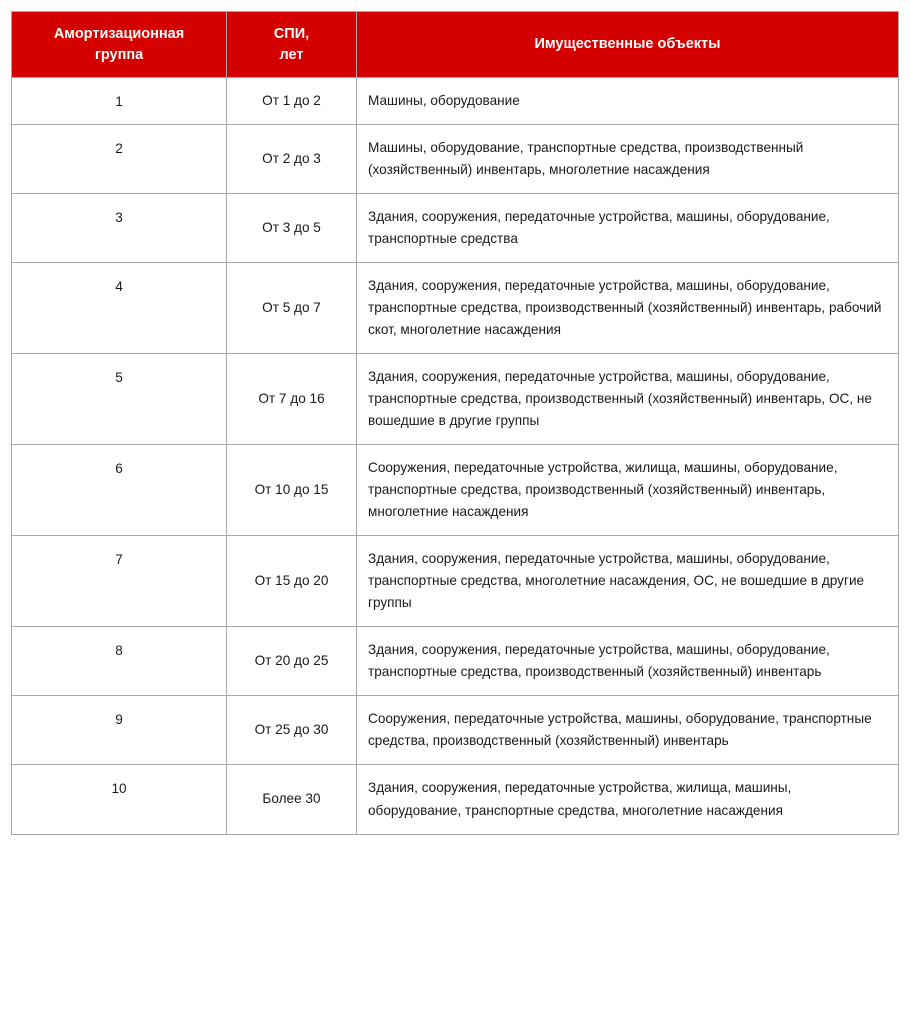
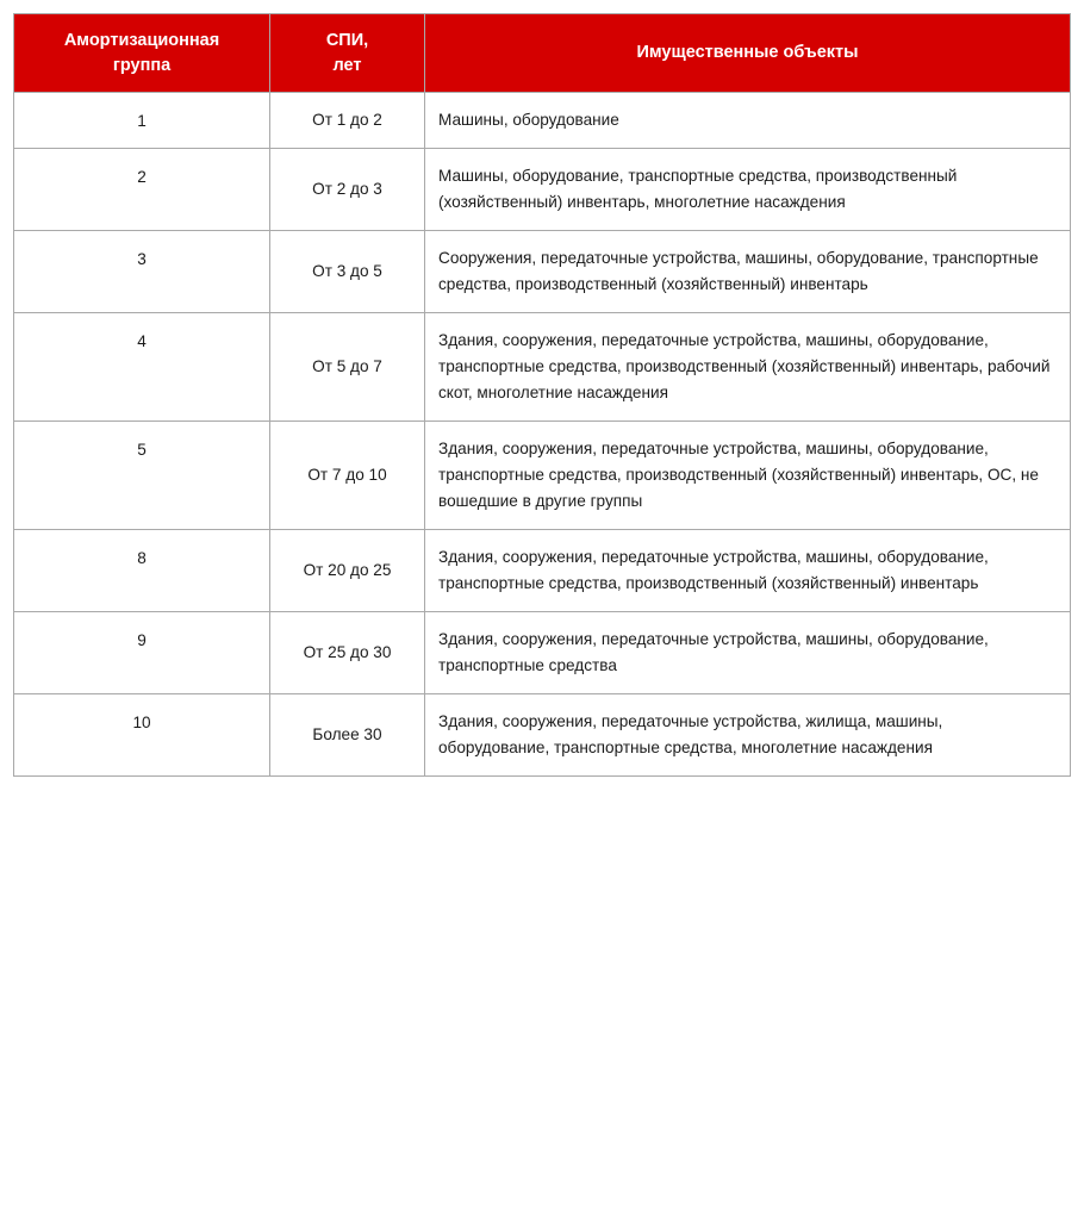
  Амортизационная группа	СПИ, лет	Имущественные объекты
  1	От 1 до 2	Машины, оборудование
  2	От 2 до 3	Машины, оборудование, транспортные средства, производственный (хозяйственный) инвентарь, многолетние насаждения
- 3	От 3 до 5	Здания, сооружения, передаточные устройства, машины, оборудование, транспортные средства
+ 3	От 3 до 5	Сооружения, передаточные устройства, машины, оборудование, транспортные средства, производственный (хозяйственный) инвентарь
  4	От 5 до 7	Здания, сооружения, передаточные устройства, машины, оборудование, транспортные средства, производственный (хозяйственный) инвентарь, рабочий скот, многолетние насаждения
- 5	От 7 до 16	Здания, сооружения, передаточные устройства, машины, оборудование, транспортные средства, производственный (хозяйственный) инвентарь, ОС, не вошедшие в другие группы
+ 5	От 7 до 10	Здания, сооружения, передаточные устройства, машины, оборудование, транспортные средства, производственный (хозяйственный) инвентарь, ОС, не вошедшие в другие группы
- 6	От 10 до 15	Сооружения, передаточные устройства, жилища, машины, оборудование, транспортные средства, производственный (хозяйственный) инвентарь, многолетние насаждения
- 7	От 15 до 20	Здания, сооружения, передаточные устройства, машины, оборудование, транспортные средства, многолетние насаждения, ОС, не вошедшие в другие группы
  8	От 20 до 25	Здания, сооружения, передаточные устройства, машины, оборудование, транспортные средства, производственный (хозяйственный) инвентарь
- 9	От 25 до 30	Сооружения, передаточные устройства, машины, оборудование, транспортные средства, производственный (хозяйственный) инвентарь
+ 9	От 25 до 30	Здания, сооружения, передаточные устройства, машины, оборудование, транспортные средства
  10	Более 30	Здания, сооружения, передаточные устройства, жилища, машины, оборудование, транспортные средства, многолетние насаждения
